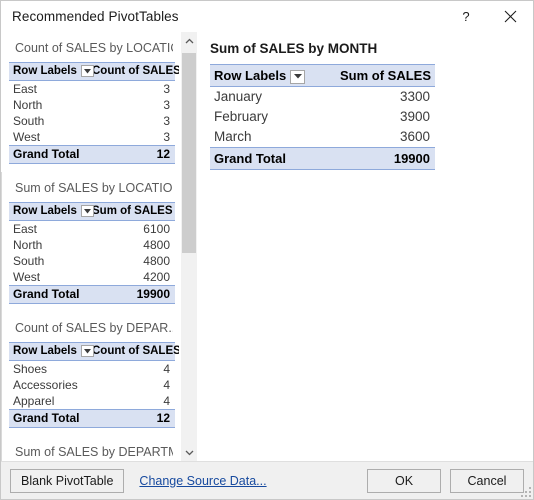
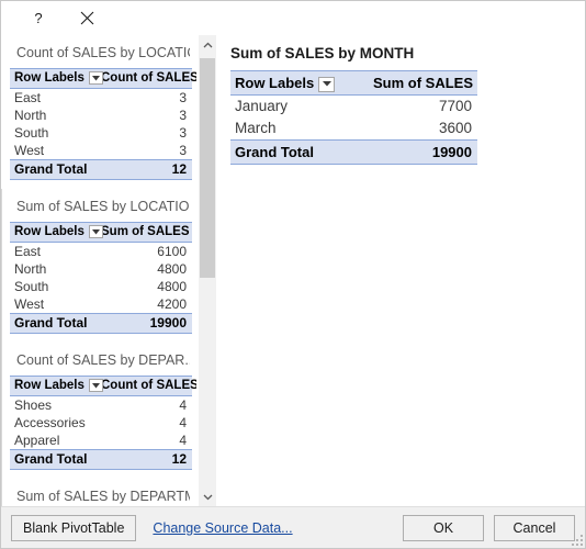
- Recommended PivotTables
  ?
  Count of SALES by LOCATI
  Row Labels	Count of SALES
  East	3
  North	3
  South	3
  West	3
  Grand Total	12
  Sum of SALES by LOCATIO
  Row Labels	Sum of SALES
  East	6100
  North	4800
  South	4800
  West	4200
  Grand Total	19900
  Count of SALES by DEPAR.
  Row Labels	Count of SALES
  Shoes	4
  Accessories	4
  Apparel	4
  Grand Total	12
  Sum of SALES by DEPART
  Sum of SALES by MONTH
  Row Labels	Sum of SALES
- January	3300
+ January	7700
- February	3900
  March	3600
  Grand Total	19900
  Blank PivotTable
  Change Source Data...
  OK
  Cancel
